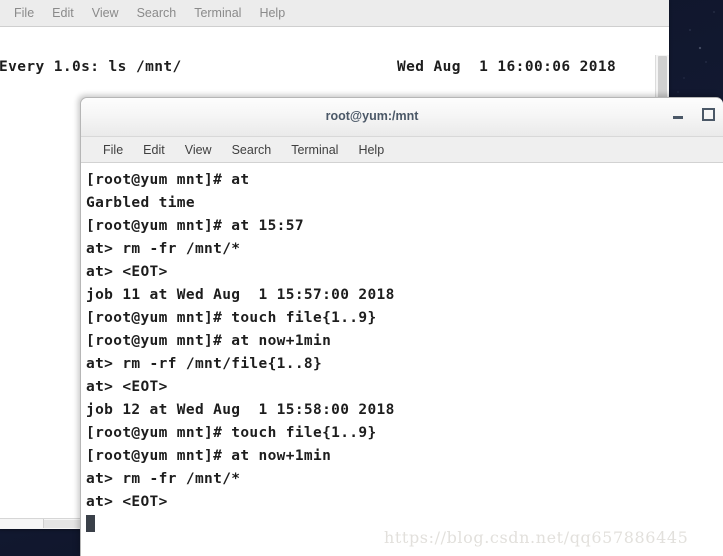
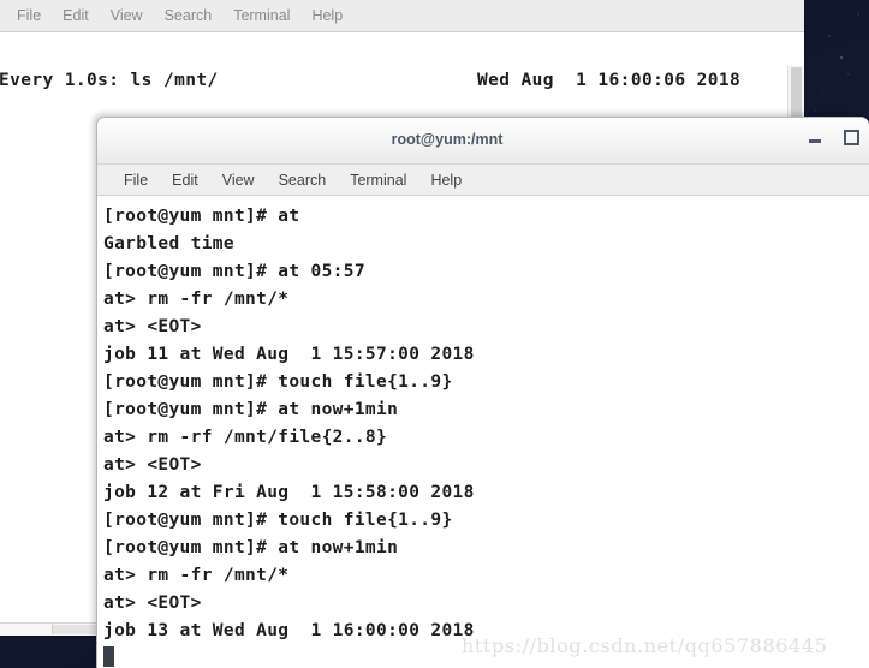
  File
  Edit
  View
  Search
  Terminal
  Help
  Every 1.0s: ls /mnt/
  Wed Aug 1 16:00:06 2018
  root@yum:/mnt
  File
  Edit
  View
  Search
  Terminal
  Help
  [root@yum mnt]# at
  Garbled time
- [root@yum mnt]# at 15:57
+ [root@yum mnt]# at 05:57
  at> rm -fr /mnt/*
  at> <EOT>
  job 11 at Wed Aug 1 15:57:00 2018
  [root@yum mnt]# touch file{1..9}
  [root@yum mnt]# at now+1min
- at> rm -rf /mnt/file{1..8}
+ at> rm -rf /mnt/file{2..8}
  at> <EOT>
- job 12 at Wed Aug 1 15:58:00 2018
+ job 12 at Fri Aug 1 15:58:00 2018
  [root@yum mnt]# touch file{1..9}
  [root@yum mnt]# at now+1min
  at> rm -fr /mnt/*
  at> <EOT>
+ job 13 at Wed Aug 1 16:00:00 2018
  https://blog.csdn.net/qq657886445
